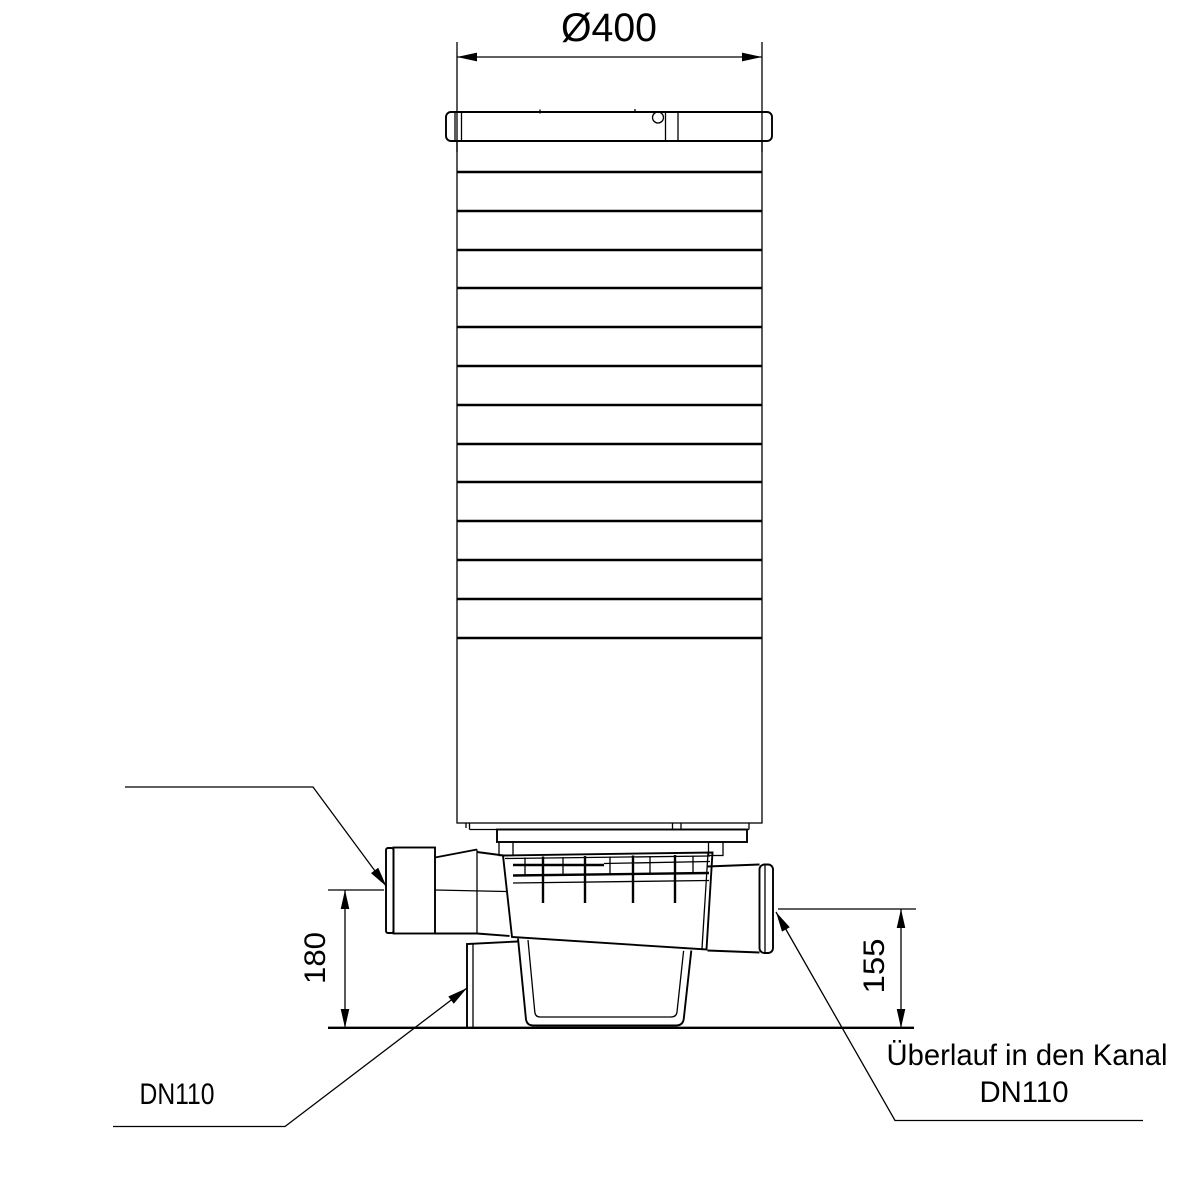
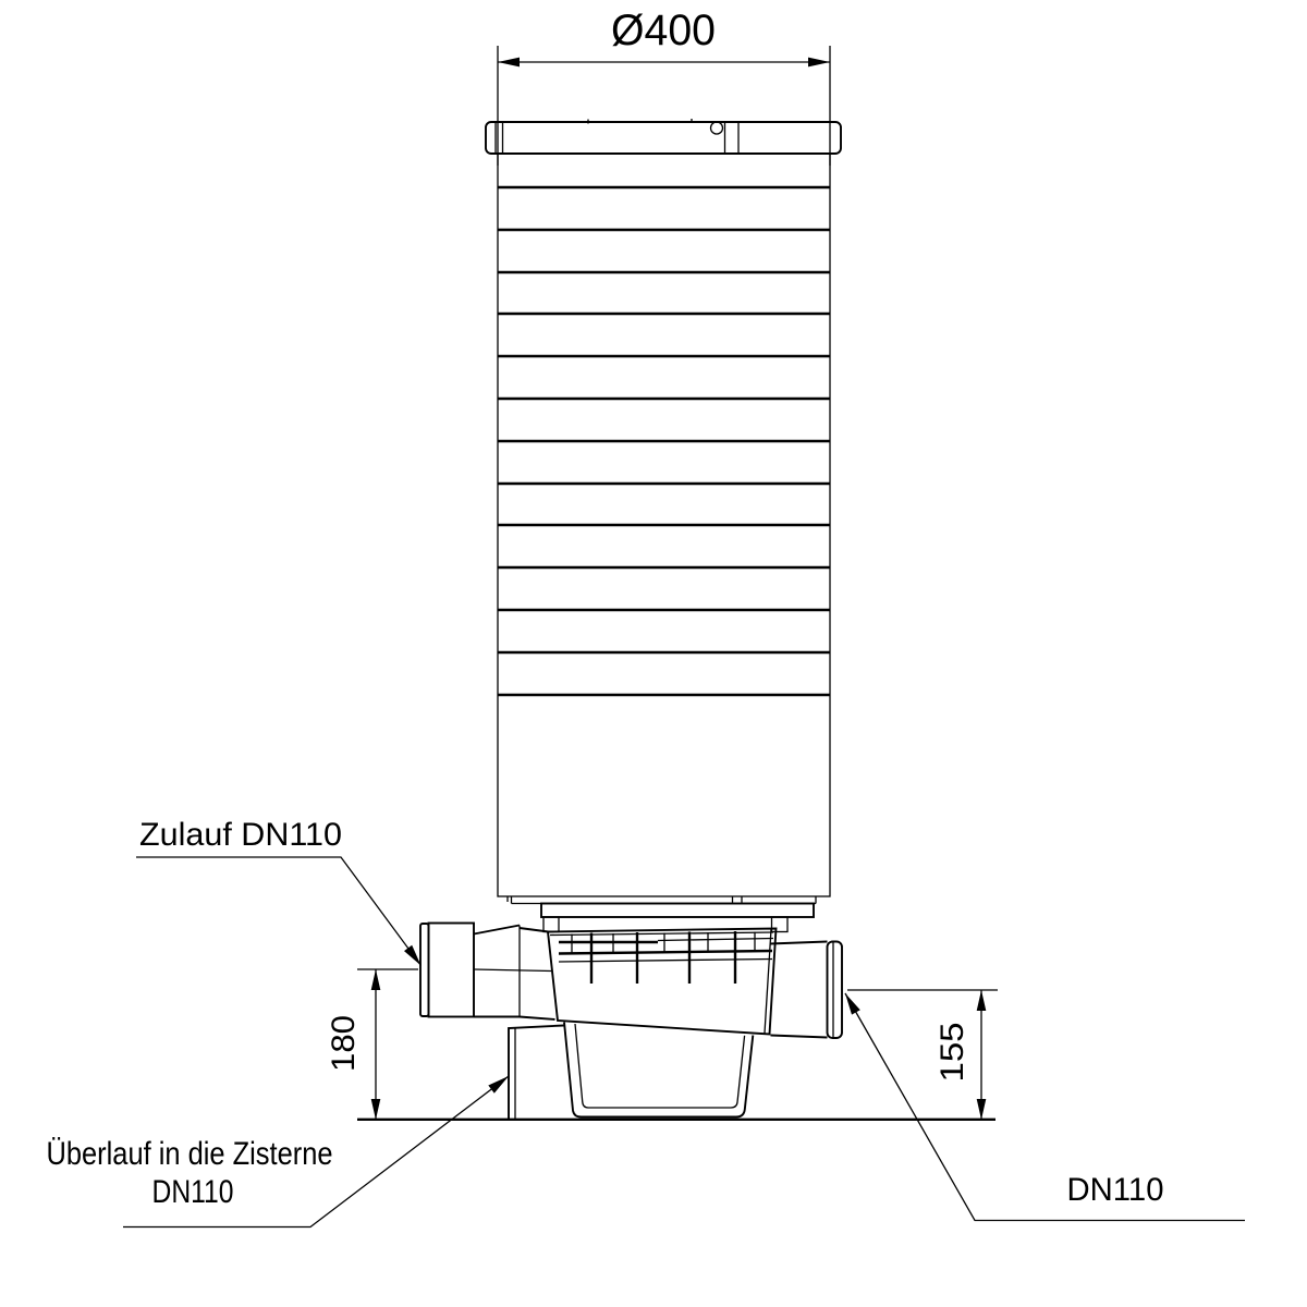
  Ø400
+ Zulauf DN110
+ Überlauf in die Zisterne
  DN110
- Überlauf in den Kanal
  DN110
